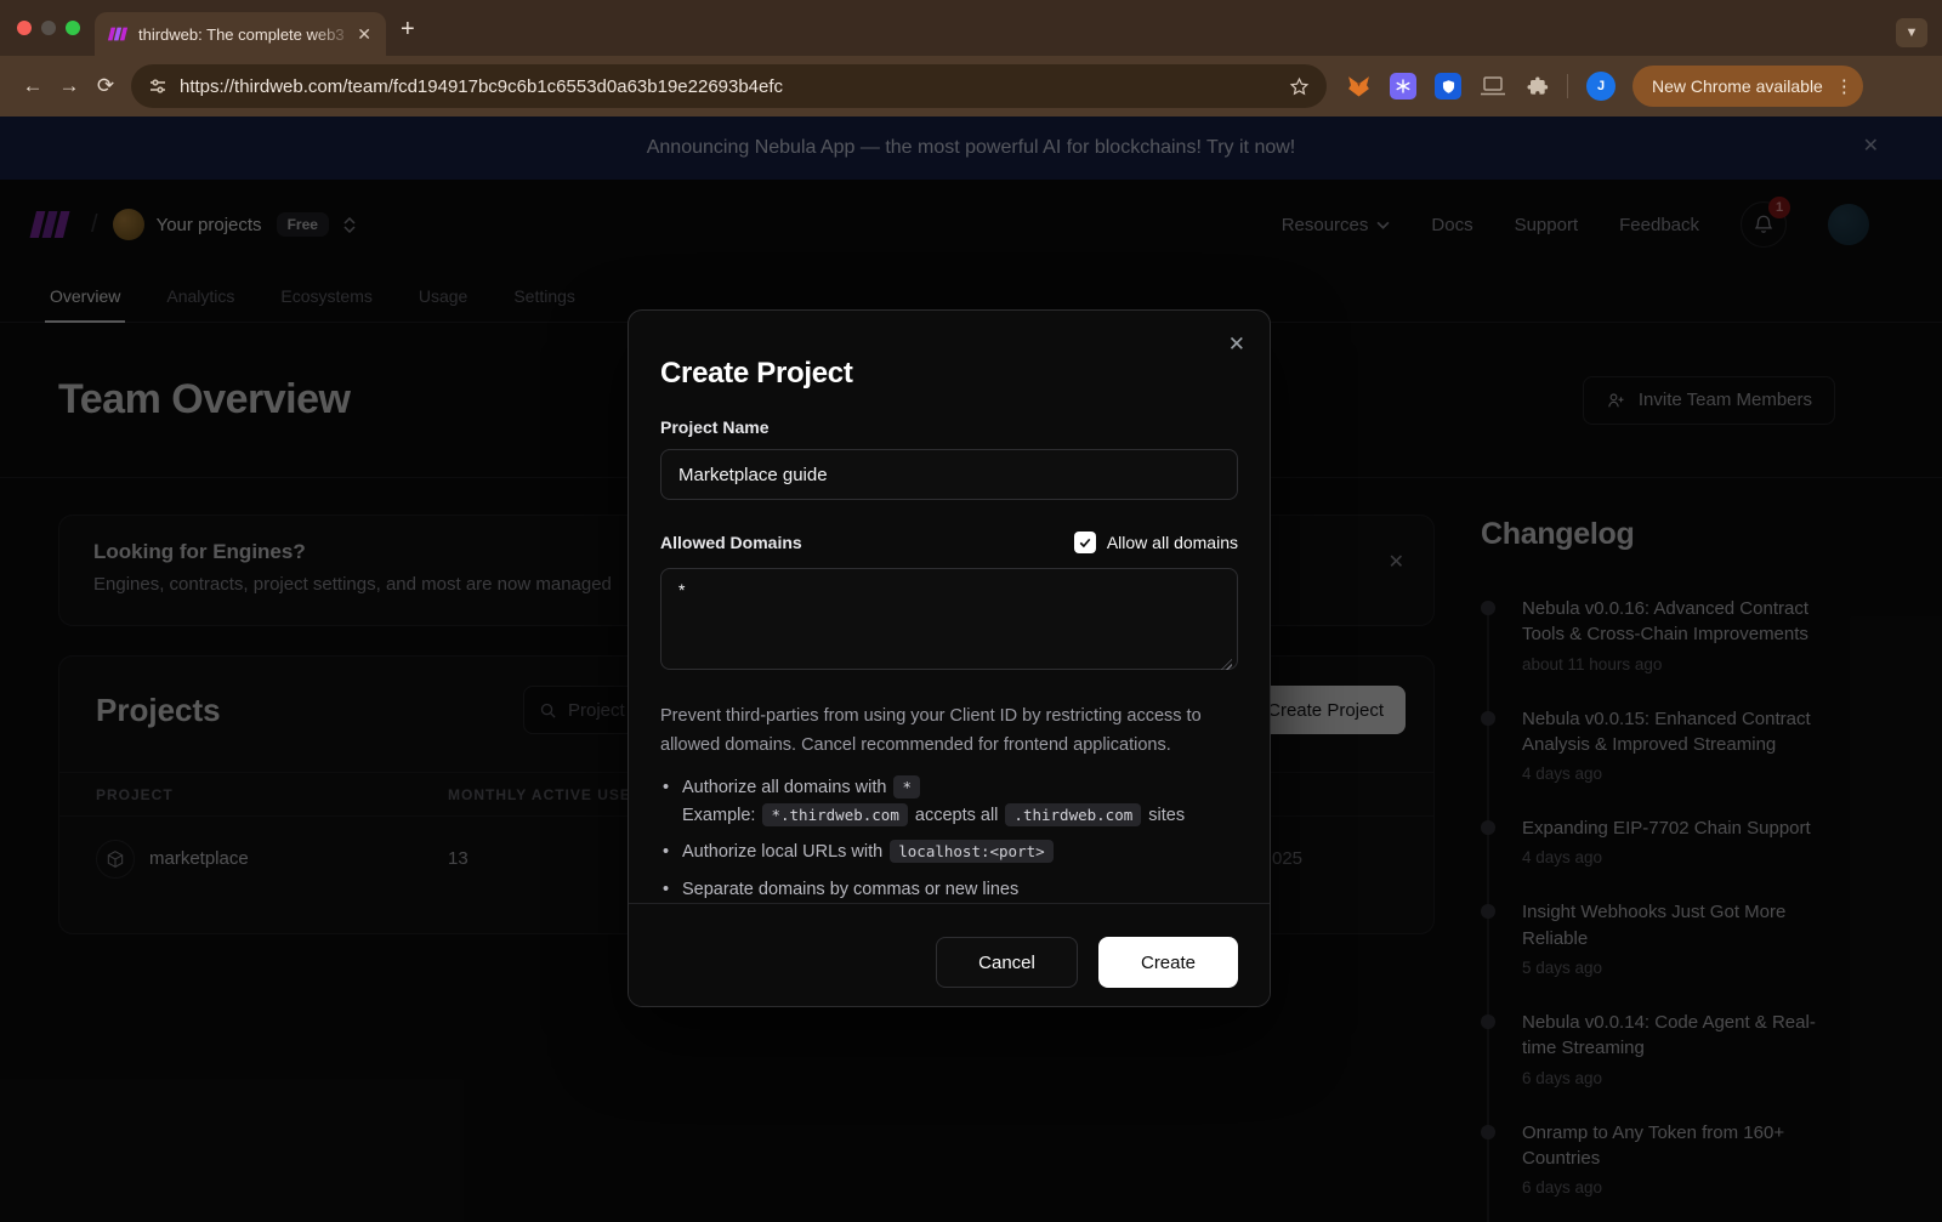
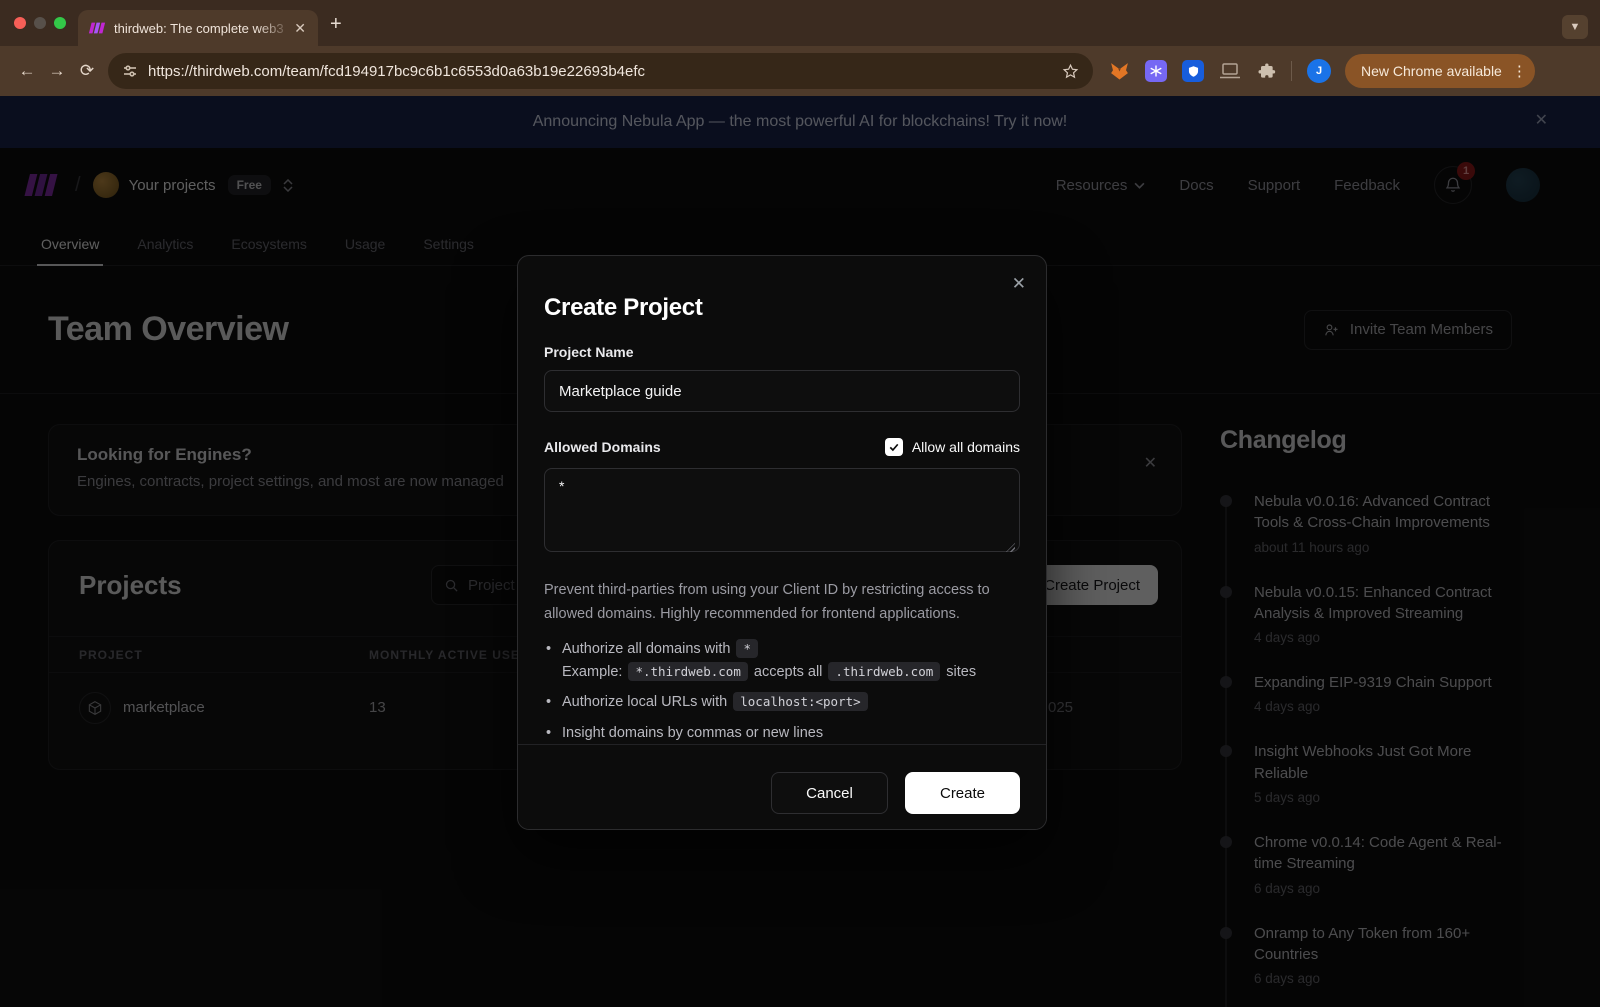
  thirdweb: The complete web3
  ✕
  +
  ▼
  ←
  →
  ⟳
  https://thirdweb.com/team/fcd194917bc9c6b1c6553d0a63b19e22693b4efc
  J
  New Chrome available
  ⋮
  Announcing Nebula App — the most powerful AI for blockchains! Try it now!
  ✕
  Your projects
  Free
  Resources
  Docs
  Support
  Feedback
  1
  Overview
  Analytics
  Ecosystems
  Usage
  Settings
  Team Overview
  Invite Team Members
  Looking for Engines?
  Engines, contracts, project settings, and most are now managed
  ✕
  Projects
  Create Project
  PROJECT
  MONTHLY ACTIVE USE
  marketplace
  13
  025
  Changelog
  Nebula v0.0.16: Advanced Contract Tools & Cross-Chain Improvements
  about 11 hours ago
  Nebula v0.0.15: Enhanced Contract Analysis & Improved Streaming
  4 days ago
- Expanding EIP-7702 Chain Support
+ Expanding EIP-9319 Chain Support
  4 days ago
  Insight Webhooks Just Got More Reliable
  5 days ago
- Nebula v0.0.14: Code Agent & Real-time Streaming
+ Chrome v0.0.14: Code Agent & Real-time Streaming
  6 days ago
  Onramp to Any Token from 160+ Countries
  6 days ago
  ✕
  Create Project
  Project Name
  Marketplace guide
  Allowed Domains
  Allow all domains
  *
- Prevent third-parties from using your Client ID by restricting access to allowed domains. Cancel recommended for frontend applications.
+ Prevent third-parties from using your Client ID by restricting access to allowed domains. Highly recommended for frontend applications.
  Authorize all domains with *
  Example: *.thirdweb.com accepts all .thirdweb.com sites
  Authorize local URLs with localhost:<port>
- Separate domains by commas or new lines
+ Insight domains by commas or new lines
  Cancel
  Create
